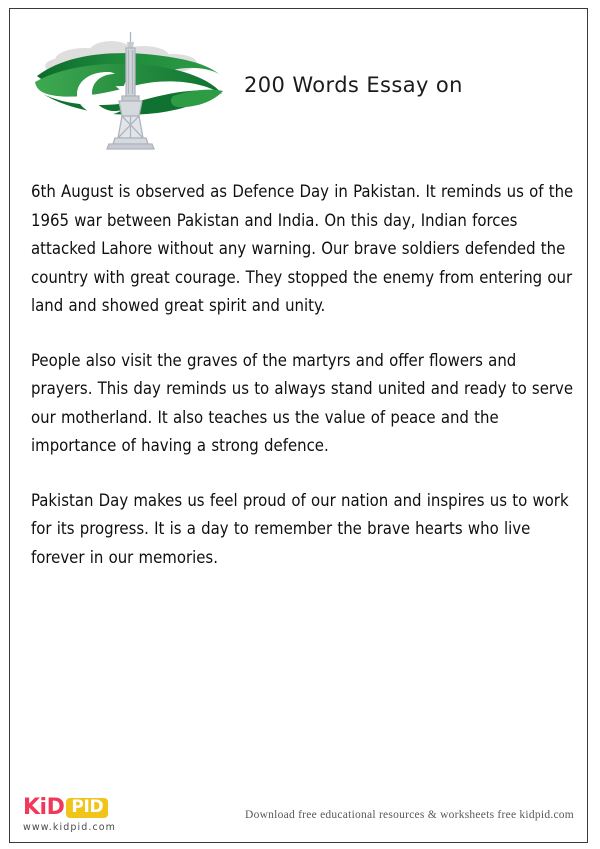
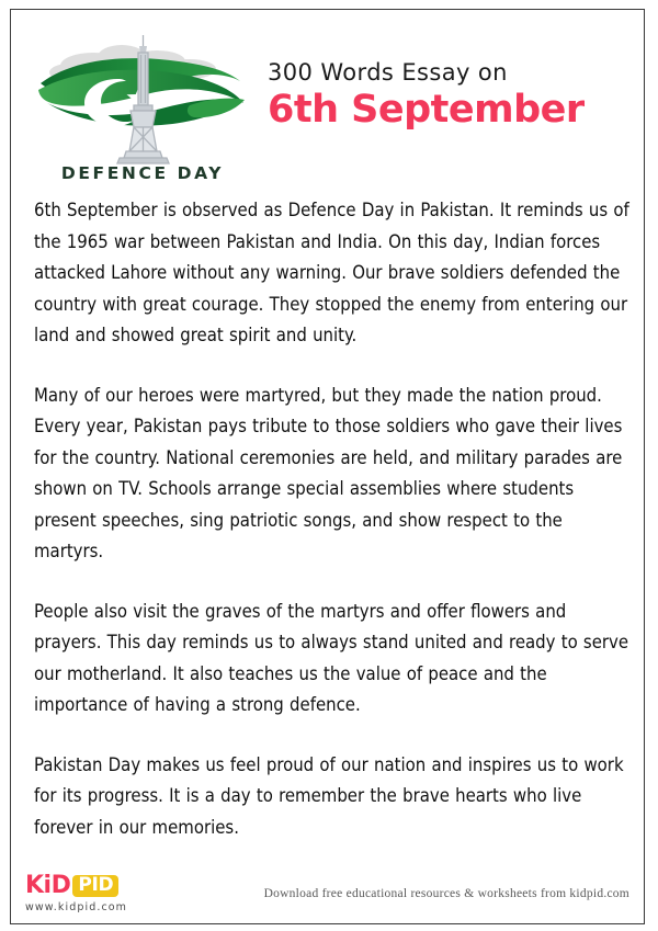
+ DEFENCE DAY
- 200 Words Essay on
+ 300 Words Essay on
+ 6th September
- 6th August is observed as Defence Day in Pakistan. It reminds us of the 1965 war between Pakistan and India. On this day, Indian forces attacked Lahore without any warning. Our brave soldiers defended the country with great courage. They stopped the enemy from entering our land and showed great spirit and unity.
+ 6th September is observed as Defence Day in Pakistan. It reminds us of the 1965 war between Pakistan and India. On this day, Indian forces attacked Lahore without any warning. Our brave soldiers defended the country with great courage. They stopped the enemy from entering our land and showed great spirit and unity.
+ Many of our heroes were martyred, but they made the nation proud. Every year, Pakistan pays tribute to those soldiers who gave their lives for the country. National ceremonies are held, and military parades are shown on TV. Schools arrange special assemblies where students present speeches, sing patriotic songs, and show respect to the martyrs.
  People also visit the graves of the martyrs and offer flowers and prayers. This day reminds us to always stand united and ready to serve our motherland. It also teaches us the value of peace and the importance of having a strong defence.
  Pakistan Day makes us feel proud of our nation and inspires us to work for its progress. It is a day to remember the brave hearts who live forever in our memories.
  KiD
  PID
  www.kidpid.com
- Download free educational resources & worksheets free kidpid.com
+ Download free educational resources & worksheets from kidpid.com
